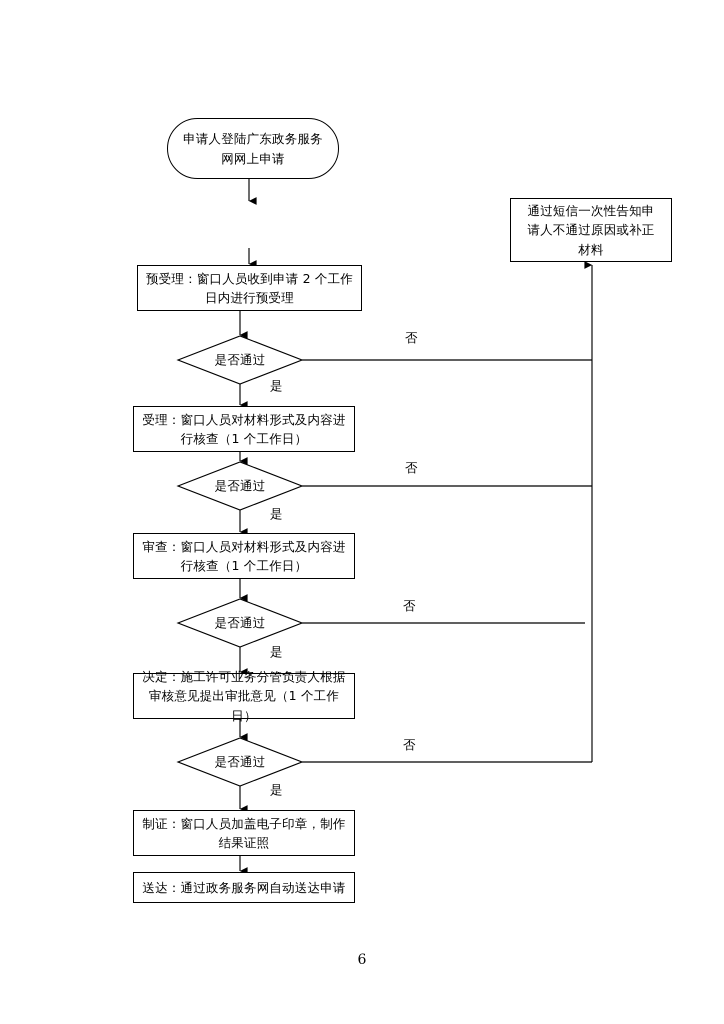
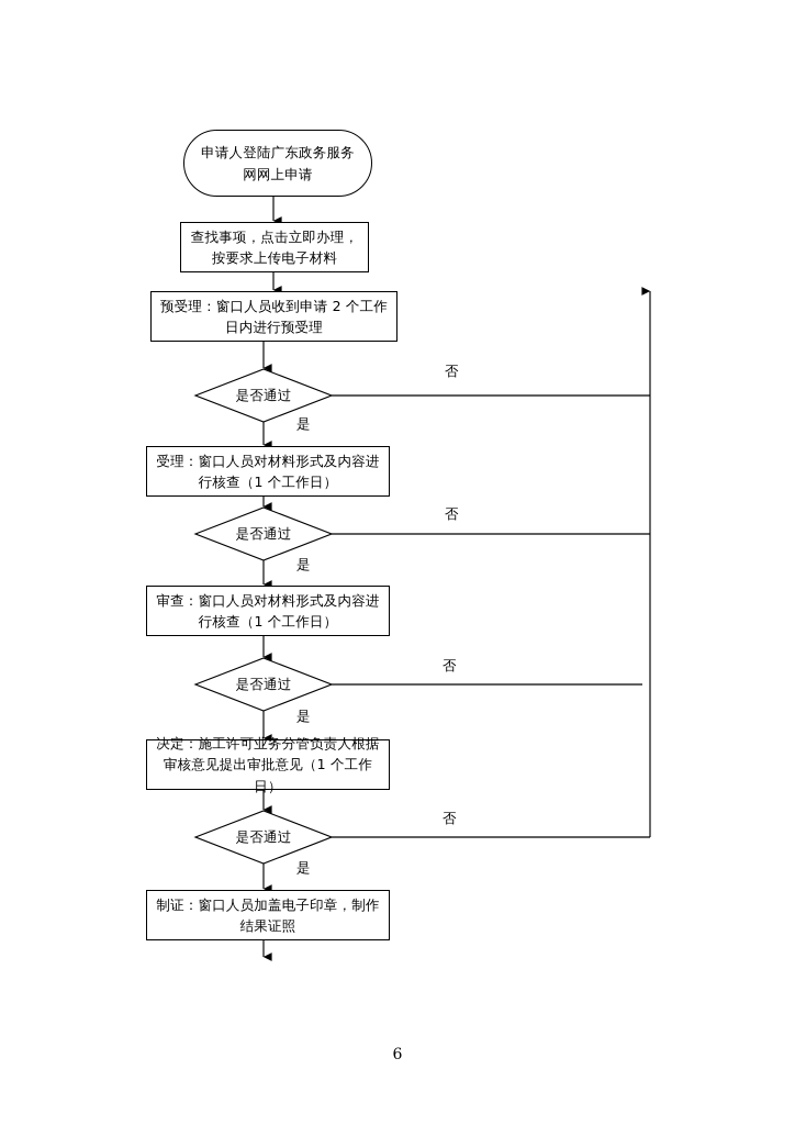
  申请人登陆广东政务服务
  网网上申请
+ 查找事项，点击立即办理，
+ 按要求上传电子材料
  预受理：窗口人员收到申请 2 个工作
  日内进行预受理
  是否通过
  受理：窗口人员对材料形式及内容进
  行核查（1 个工作日）
  是否通过
  审查：窗口人员对材料形式及内容进
  行核查（1 个工作日）
  是否通过
  决定：施工许可业务分管负责人根据
  审核意见提出审批意见（1 个工作日）
  是否通过
  制证：窗口人员加盖电子印章，制作
  结果证照
- 送达：通过政务服务网自动送达申请
- 通过短信一次性告知申
- 请人不通过原因或补正
- 材料
  否
  是
  否
  是
  否
  是
  否
  是
  6
